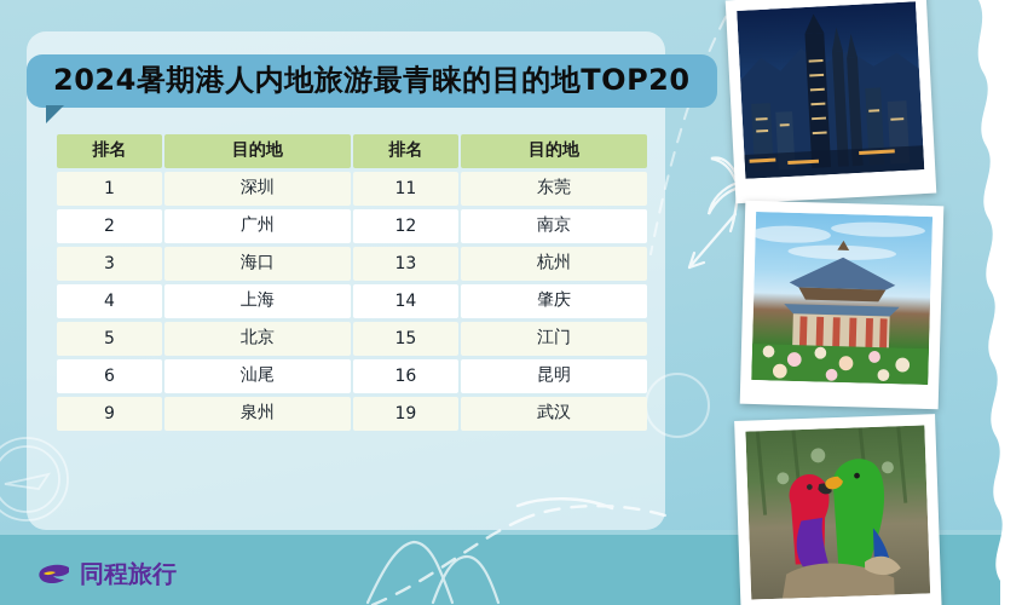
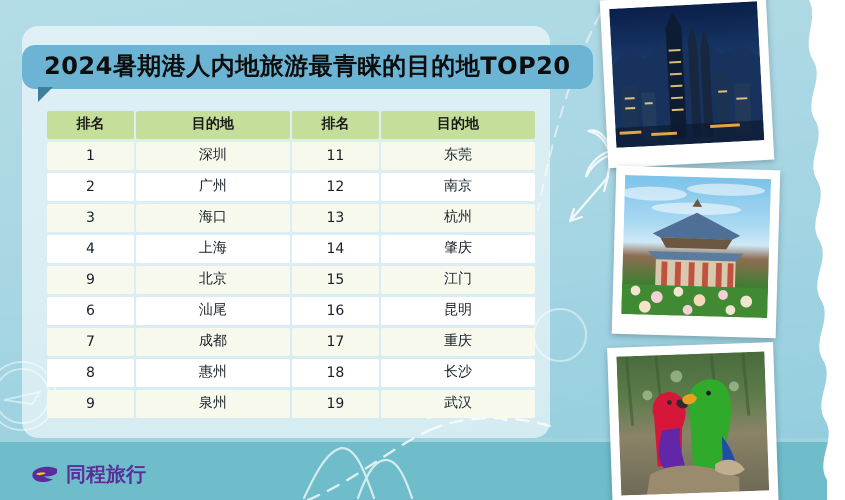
  2024暑期港人内地旅游最青睐的目的地TOP20
  排名	目的地	排名	目的地
  1	深圳	11	东莞
  2	广州	12	南京
  3	海口	13	杭州
  4	上海	14	肇庆
- 5	北京	15	江门
+ 9	北京	15	江门
  6	汕尾	16	昆明
+ 7	成都	17	重庆
+ 8	惠州	18	长沙
  9	泉州	19	武汉
  同程旅行
